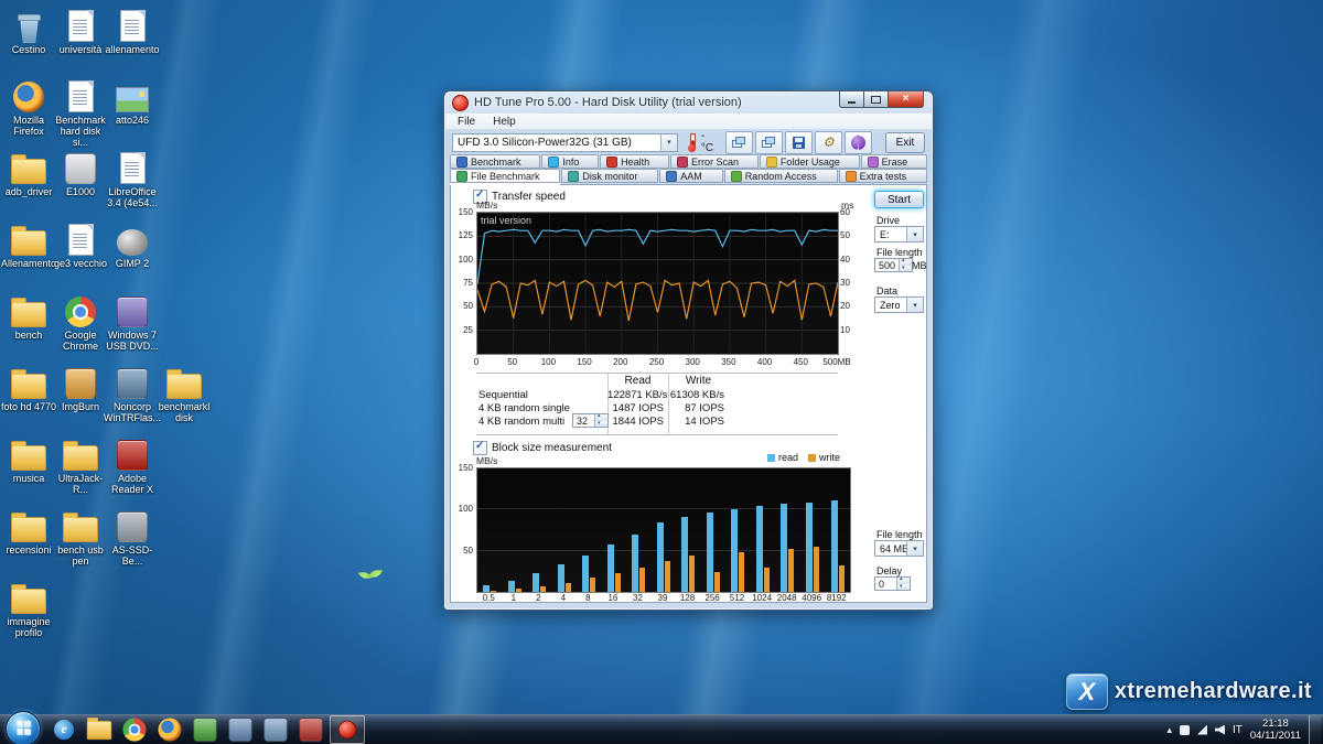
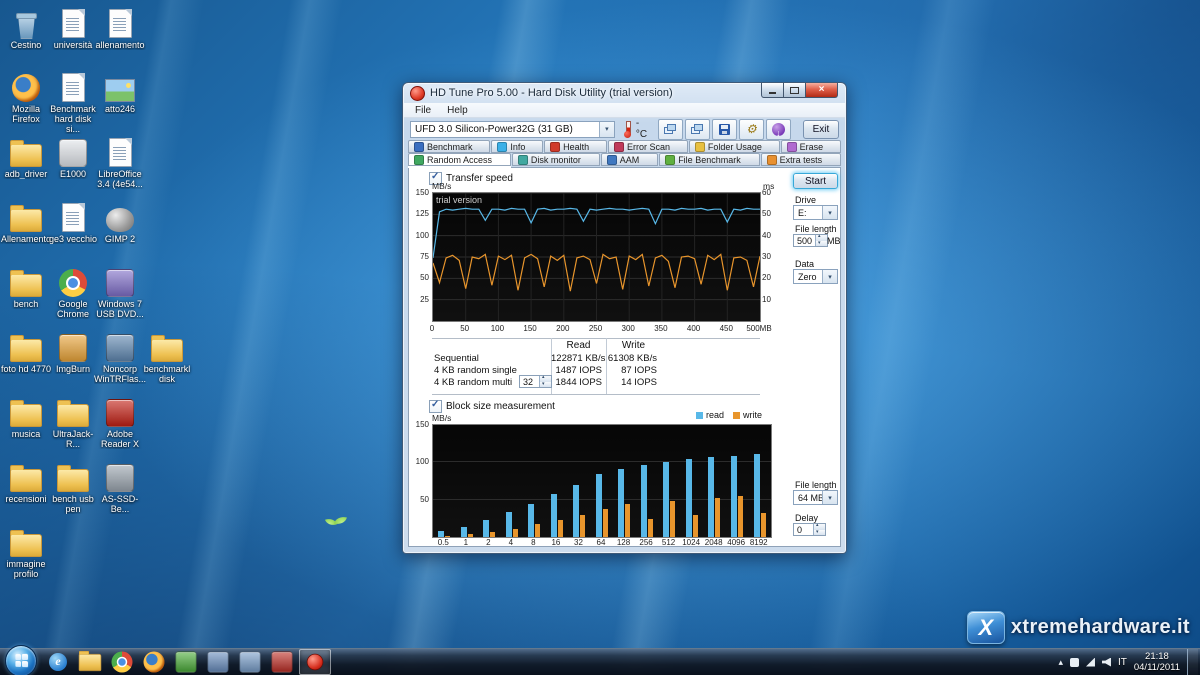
  Cestino
  università
  allenamento
  Mozilla Firefox
  Benchmark hard disk si...
  atto246
  adb_driver
  E1000
  LibreOffice 3.4 (4e54...
  Allenamento
  ge3 vecchio
  GIMP 2
  bench
  Google Chrome
  Windows 7 USB DVD...
  foto hd 4770
  ImgBurn
  Noncorp WinTRFlas...
  benchmarkl disk
  musica
  UltraJack-R...
  Adobe Reader X
  recensioni
  bench usb pen
  AS-SSD-Be...
  immagine profilo
  HD Tune Pro 5.00 - Hard Disk Utility (trial version)
  File
  Help
  UFD 3.0 Silicon-Power32G (31 GB)
  - °C
  Exit
  Benchmark
  Info
  Health
  Error Scan
  Folder Usage
  Erase
- File Benchmark
+ Random Access
  Disk monitor
  AAM
- Random Access
+ File Benchmark
  Extra tests
  Transfer speed
  MB/s
  ms
  trial version
  Block size measurement
  read
  write
  MB/s
  Start
  Drive
  E:
  File length
  500
  MB
  Zero
  File length
  64 MB
  Delay
  0
  25
  50
  75
  100
  125
  150
  10
  20
  30
  40
  50
  60
  0
  50
  100
  150
  200
  250
  300
  350
  400
  450
  500MB
  Read
  Write
  Sequential
  122871 KB/s
  61308 KB/s
  4 KB random single
  1487 IOPS
  87 IOPS
  4 KB random multi
  32
  1844 IOPS
  14 IOPS
  50
  100
  150
  0.5
  1
  2
  4
  8
  16
  32
- 39
+ 64
  128
  256
  512
  1024
  2048
  4096
  8192
  X
  xtremehardware.it
  IT
  21:18
  04/11/2011
